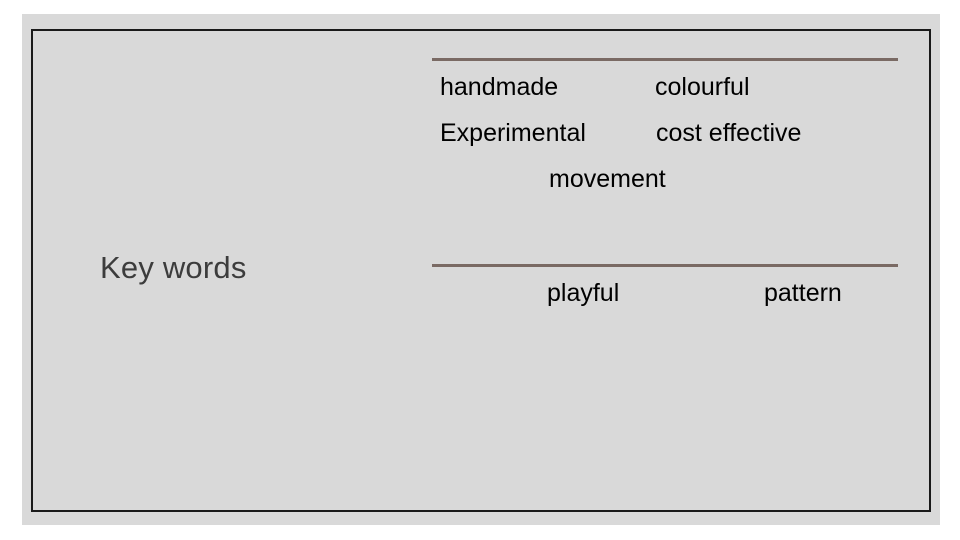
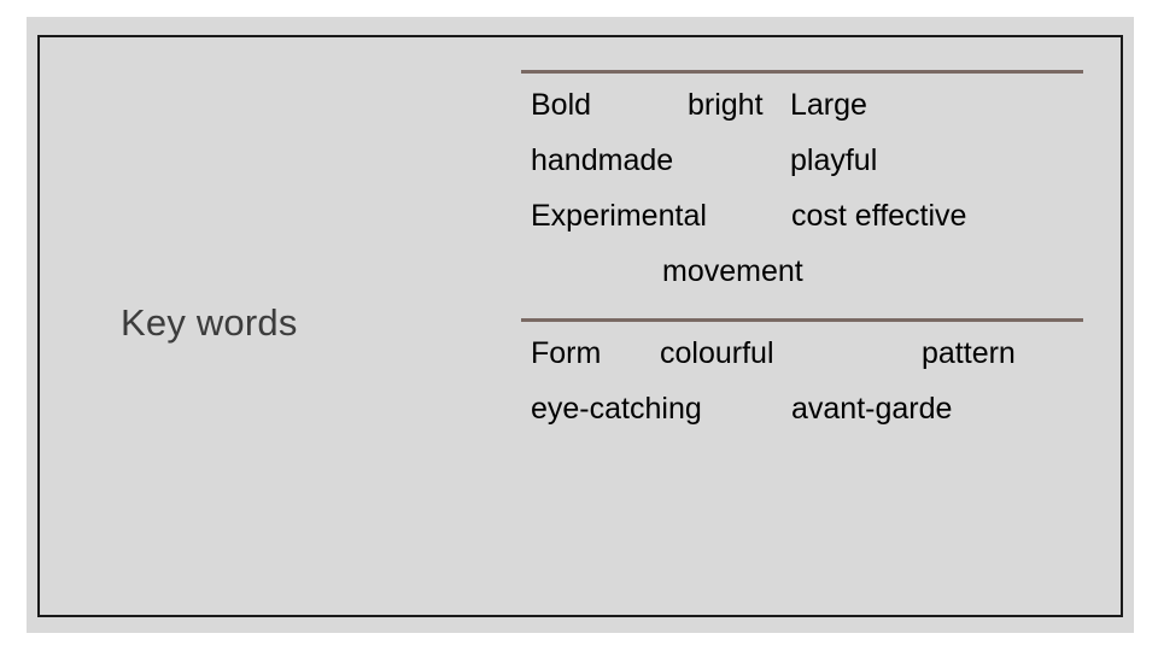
  Key words
+ Bold
+ bright
+ Large
  handmade
- colourful
+ playful
  Experimental
  cost effective
  movement
+ Form
- playful
+ colourful
  pattern
+ eye-catching
+ avant-garde
